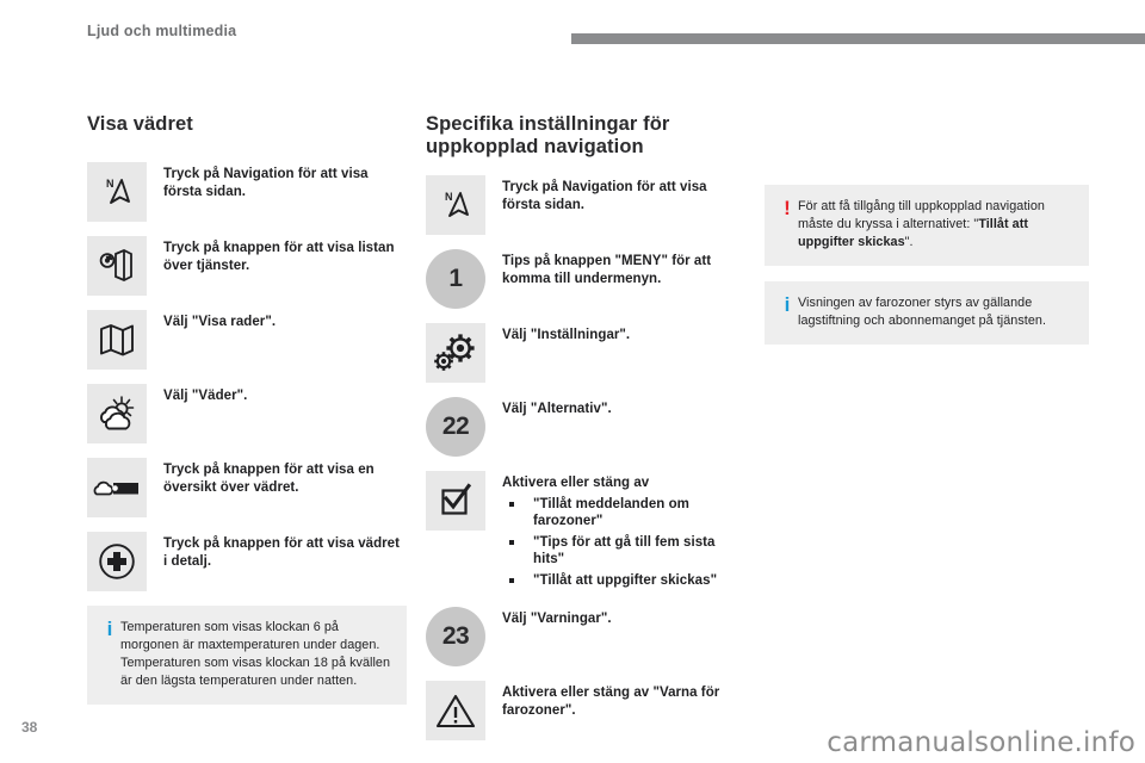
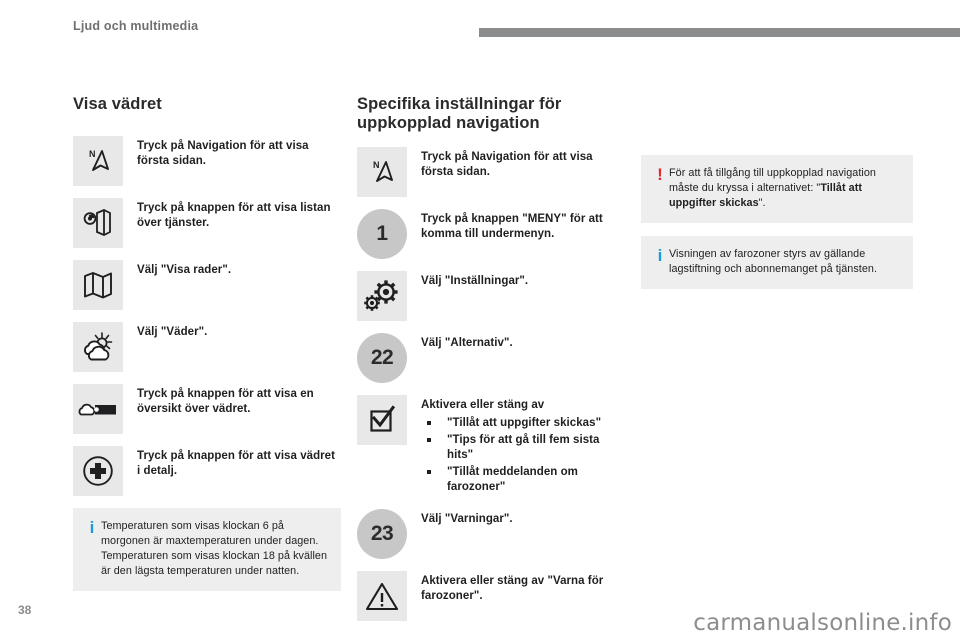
  Ljud och multimedia
  Visa vädret
  N
  Tryck på Navigation för att visa första sidan.
  Tryck på knappen för att visa listan över tjänster.
  Välj "Visa rader".
  Välj "Väder".
  Tryck på knappen för att visa en översikt över vädret.
  Tryck på knappen för att visa vädret i detalj.
  i
  Temperaturen som visas klockan 6 på morgonen är maxtemperaturen under dagen. Temperaturen som visas klockan 18 på kvällen är den lägsta temperaturen under natten.
  Specifika inställningar för uppkopplad navigation
  N
  Tryck på Navigation för att visa första sidan.
  1
- Tips på knappen "MENY" för att komma till undermenyn.
+ Tryck på knappen "MENY" för att komma till undermenyn.
  Välj "Inställningar".
  22
  Välj "Alternativ".
  Aktivera eller stäng av
- "Tillåt meddelanden om farozoner"
+ "Tillåt att uppgifter skickas"
  "Tips för att gå till fem sista hits"
- "Tillåt att uppgifter skickas"
+ "Tillåt meddelanden om farozoner"
  23
  Välj "Varningar".
  Aktivera eller stäng av "Varna för farozoner".
  !
  För att få tillgång till uppkopplad navigation måste du kryssa i alternativet: "Tillåt att uppgifter skickas".
  i
  Visningen av farozoner styrs av gällande lagstiftning och abonnemanget på tjänsten.
  38
  carmanualsonline.info
